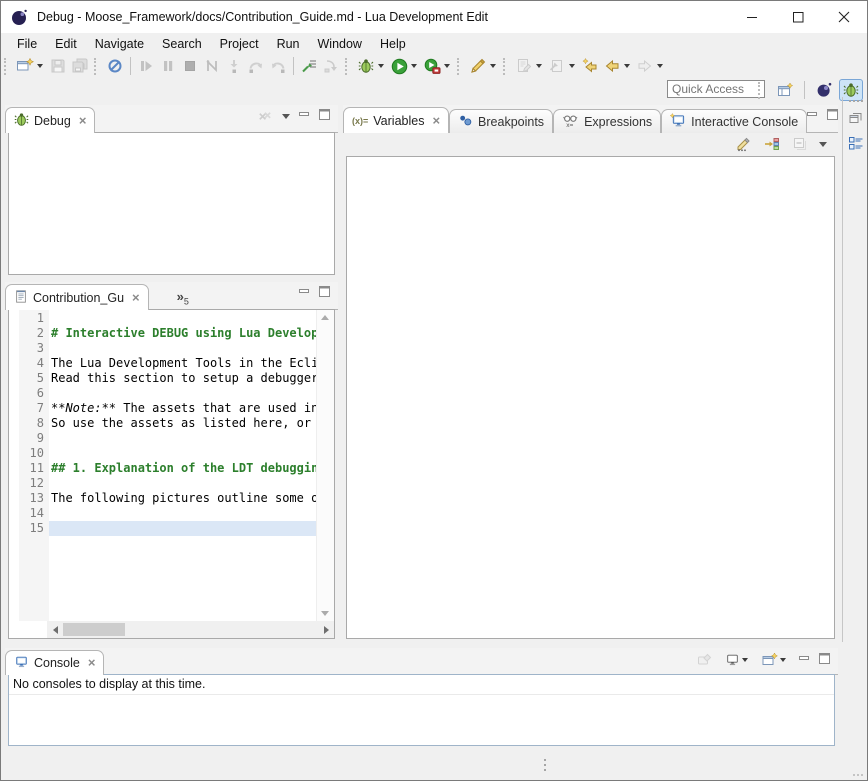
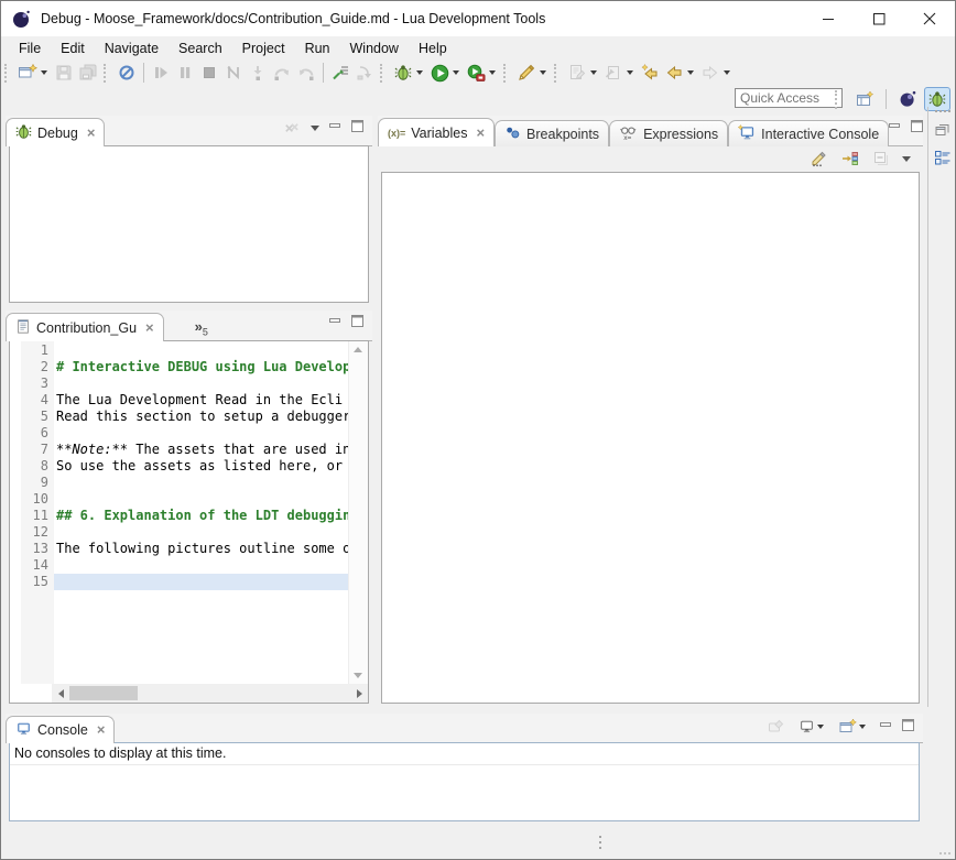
- Debug - Moose_Framework/docs/Contribution_Guide.md - Lua Development Edit
+ Debug - Moose_Framework/docs/Contribution_Guide.md - Lua Development Tools
  File
  Edit
  Navigate
  Search
  Project
  Run
  Window
  Help
  Quick Access
  Debug
  ×
  Contribution_Gu
  ×
  »5
  1
  2
  3
  4
  5
  6
  7
  8
  9
  10
  11
  12
  13
  14
  15
  # Interactive DEBUG using Lua Develop
- The Lua Development Tools in the Ecli
+ The Lua Development Read in the Ecli
  Read this section to setup a debugger
  **Note:** The assets that are used in
  So use the assets as listed here, or
- ## 1. Explanation of the LDT debuggin
+ ## 6. Explanation of the LDT debuggin
  The following pictures outline some o
  (x)=
  Variables
  ×
  Breakpoints
  Expressions
  Interactive Console
  Console
  ×
  No consoles to display at this time.
